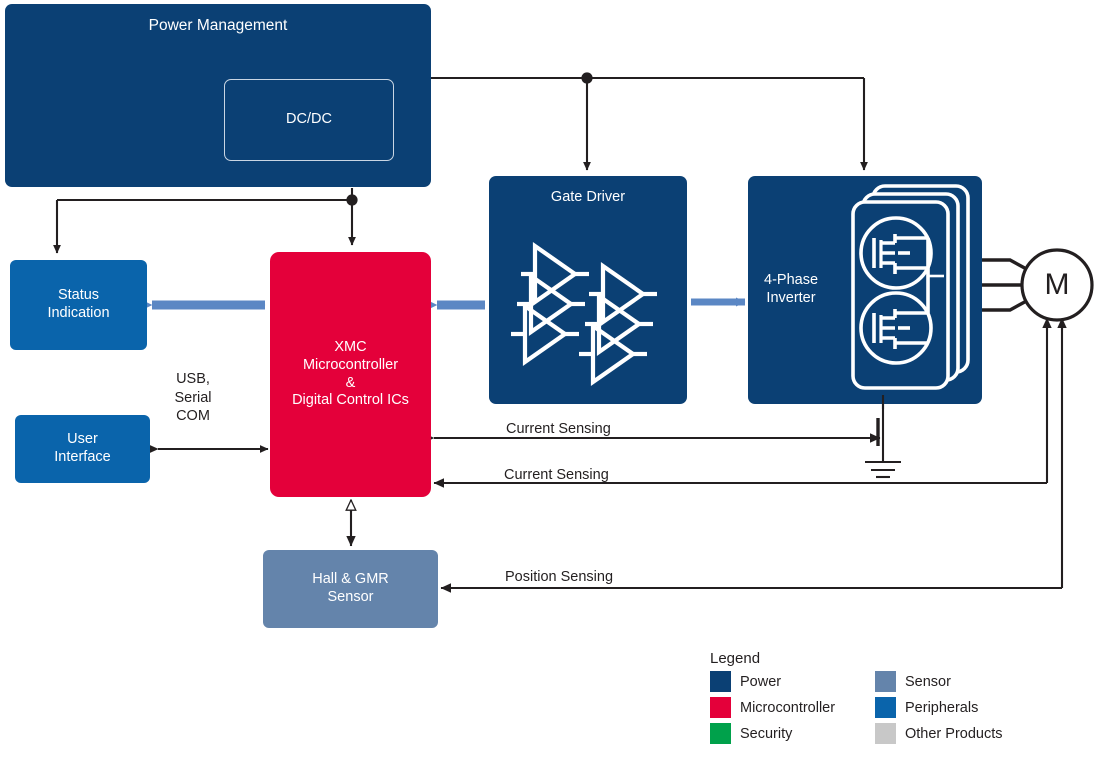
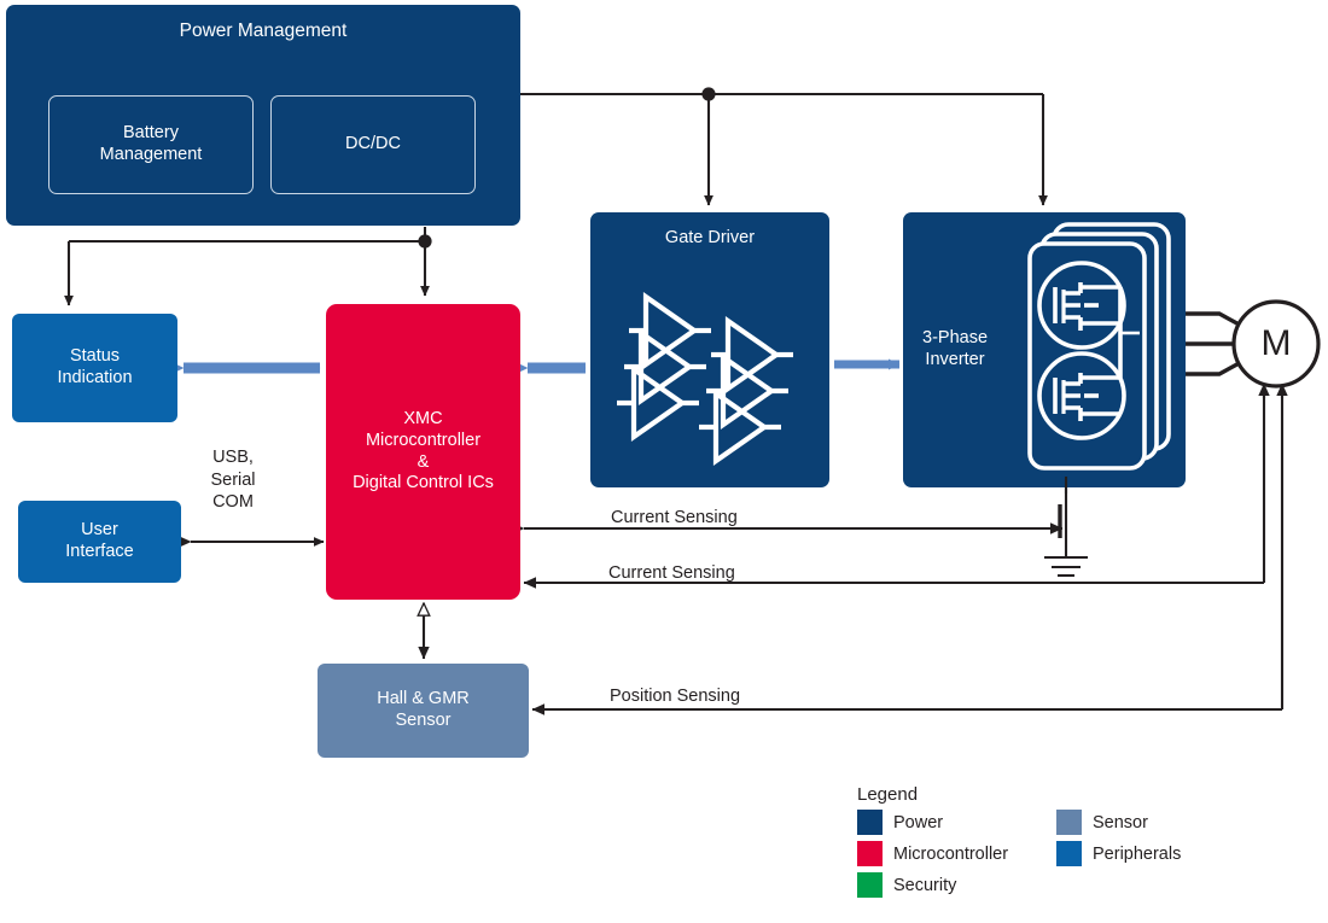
  Power Management
+ Battery
+ Management
  DC/DC
  Status
  Indication
  User
  Interface
  XMC
  Microcontroller
  &
  Digital Control ICs
  Gate Driver
- 4-Phase
+ 3-Phase
  Inverter
  Hall & GMR
  Sensor
  M
  USB,
  Serial
  COM
  Current Sensing
  Current Sensing
  Position Sensing
  Legend
  Power
  Sensor
  Microcontroller
  Peripherals
  Security
- Other Products
